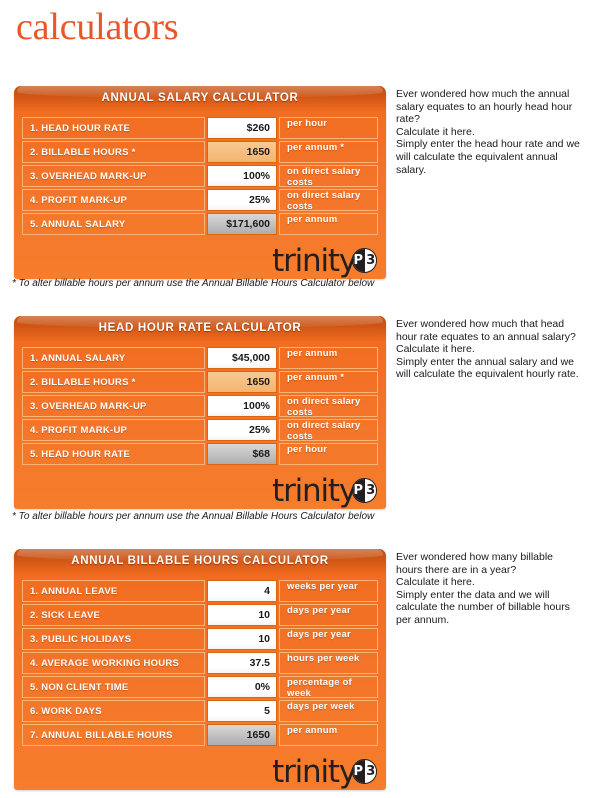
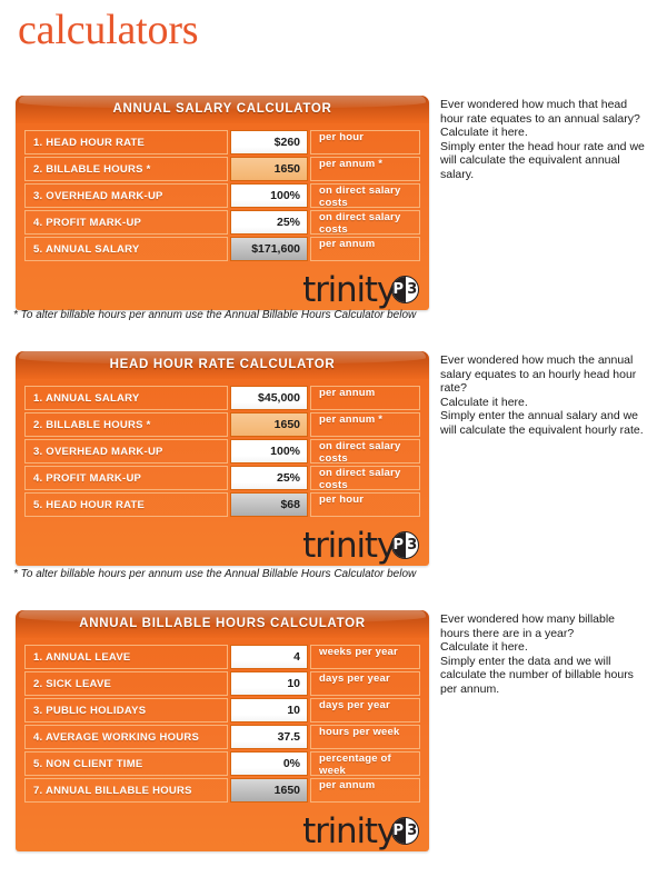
  calculators
  ANNUAL SALARY CALCULATOR
  1. HEAD HOUR RATE
  $260
  per hour
  2. BILLABLE HOURS *
  1650
  per annum *
  3. OVERHEAD MARK-UP
  100%
  on direct salary costs
  4. PROFIT MARK-UP
  25%
  on direct salary costs
  5. ANNUAL SALARY
  $171,600
  per annum
  trinity
  P
  3
  * To alter billable hours per annum use the Annual Billable Hours Calculator below
- Ever wondered how much the annual salary equates to an hourly head hour rate?
+ Ever wondered how much that head hour rate equates to an annual salary?
  Calculate it here.
  Simply enter the head hour rate and we will calculate the equivalent annual salary.
  HEAD HOUR RATE CALCULATOR
  1. ANNUAL SALARY
  $45,000
  per annum
  2. BILLABLE HOURS *
  1650
  per annum *
  3. OVERHEAD MARK-UP
  100%
  on direct salary costs
  4. PROFIT MARK-UP
  25%
  on direct salary costs
  5. HEAD HOUR RATE
  $68
  per hour
  trinity
  P
  3
  * To alter billable hours per annum use the Annual Billable Hours Calculator below
- Ever wondered how much that head hour rate equates to an annual salary?
+ Ever wondered how much the annual salary equates to an hourly head hour rate?
  Calculate it here.
  Simply enter the annual salary and we will calculate the equivalent hourly rate.
  ANNUAL BILLABLE HOURS CALCULATOR
  1. ANNUAL LEAVE
  4
  weeks per year
  2. SICK LEAVE
  10
  days per year
  3. PUBLIC HOLIDAYS
  10
  days per year
  4. AVERAGE WORKING HOURS
  37.5
  hours per week
  5. NON CLIENT TIME
  0%
  percentage of week
- 6. WORK DAYS
- 5
- days per week
  7. ANNUAL BILLABLE HOURS
  1650
  per annum
  trinity
  P
  3
  Ever wondered how many billable hours there are in a year?
  Calculate it here.
  Simply enter the data and we will calculate the number of billable hours per annum.
